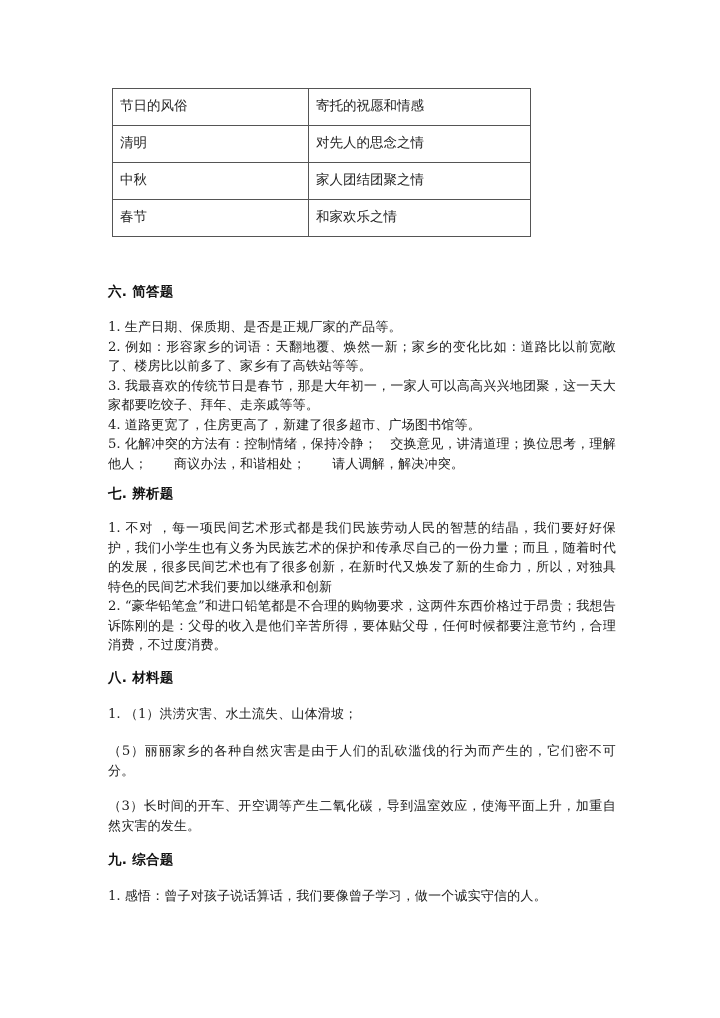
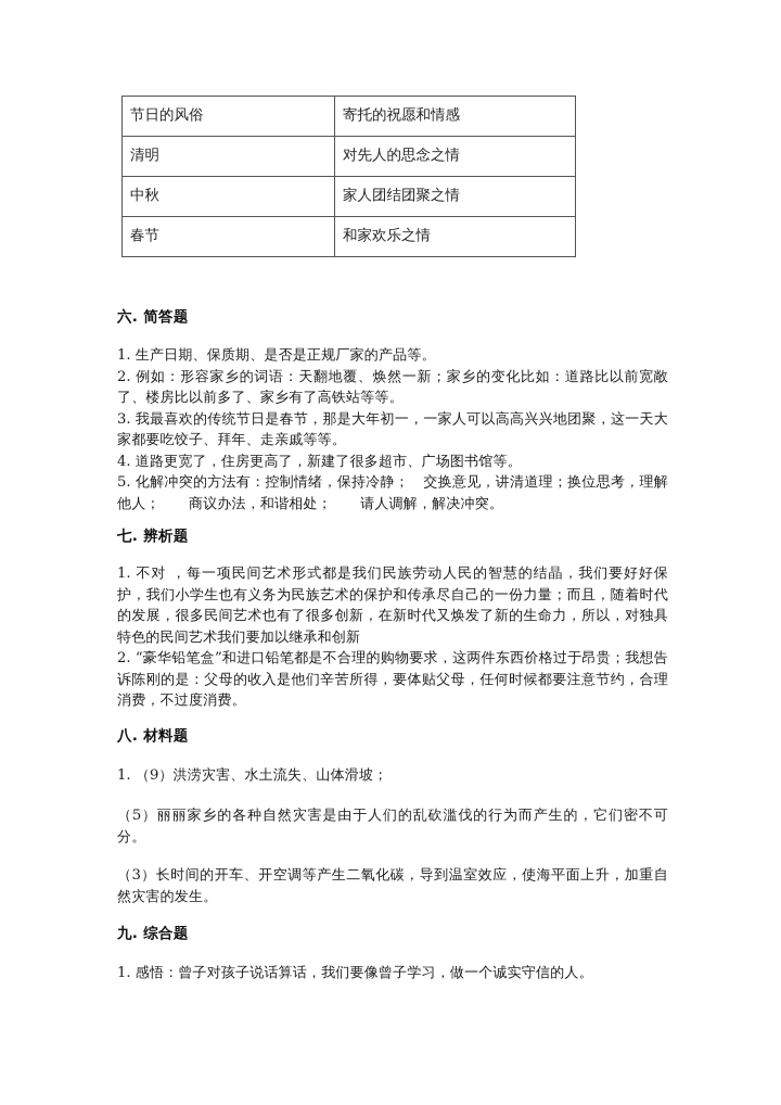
  节日的风俗	寄托的祝愿和情感
  清明	对先人的思念之情
  中秋	家人团结团聚之情
  春节	和家欢乐之情
  六. 简答题
  1. 生产日期、保质期、是否是正规厂家的产品等。
  2. 例如：形容家乡的词语：天翻地覆、焕然一新；家乡的变化比如：道路比以前宽敞了、楼房比以前多了、家乡有了高铁站等等。
  3. 我最喜欢的传统节日是春节，那是大年初一，一家人可以高高兴兴地团聚，这一天大家都要吃饺子、拜年、走亲戚等等。
  4. 道路更宽了，住房更高了，新建了很多超市、广场图书馆等。
  5. 化解冲突的方法有：控制情绪，保持冷静； 交换意见，讲清道理；换位思考，理解他人； 商议办法，和谐相处； 请人调解，解决冲突。
  七. 辨析题
  1. 不对 ，每一项民间艺术形式都是我们民族劳动人民的智慧的结晶，我们要好好保护，我们小学生也有义务为民族艺术的保护和传承尽自己的一份力量；而且，随着时代的发展，很多民间艺术也有了很多创新，在新时代又焕发了新的生命力，所以，对独具特色的民间艺术我们要加以继承和创新
  2. “豪华铅笔盒”和进口铅笔都是不合理的购物要求，这两件东西价格过于昂贵；我想告诉陈刚的是：父母的收入是他们辛苦所得，要体贴父母，任何时候都要注意节约，合理消费，不过度消费。
  八. 材料题
- 1. （1）洪涝灾害、水土流失、山体滑坡；
+ 1. （9）洪涝灾害、水土流失、山体滑坡；
  （5）丽丽家乡的各种自然灾害是由于人们的乱砍滥伐的行为而产生的，它们密不可分。
  （3）长时间的开车、开空调等产生二氧化碳，导到温室效应，使海平面上升，加重自然灾害的发生。
  九. 综合题
  1. 感悟：曾子对孩子说话算话，我们要像曾子学习，做一个诚实守信的人。
